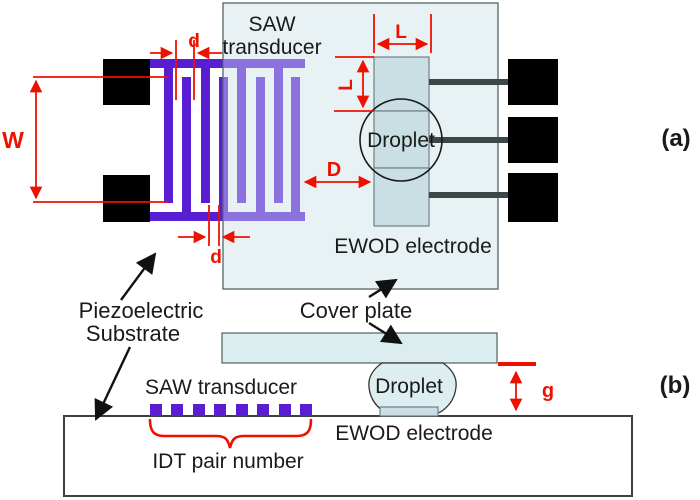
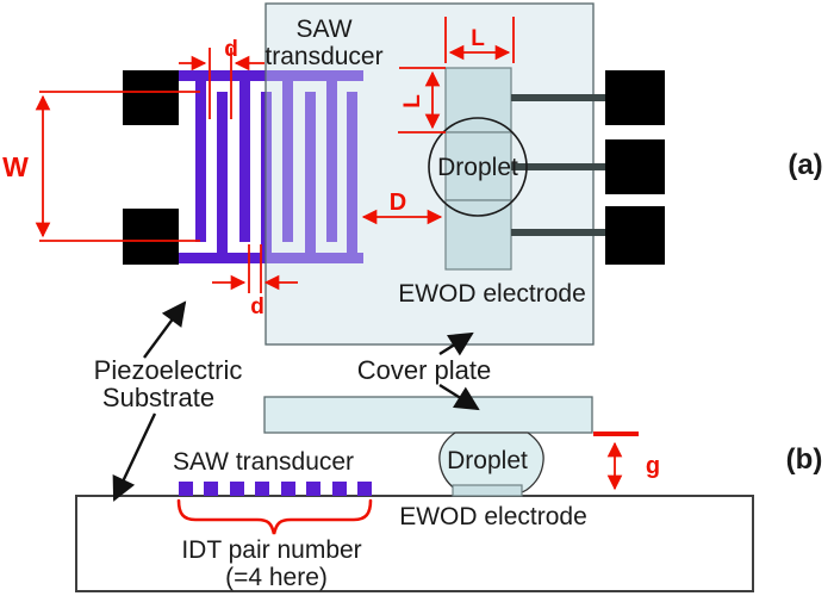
  SAW
  transducer
  Droplet
  EWOD electrode
  W
  d
  d
  L
  D
  (a)
  g
  Piezoelectric
  Substrate
  Cover plate
  SAW transducer
  Droplet
  EWOD electrode
  IDT pair number
+ (=4 here)
  (b)
